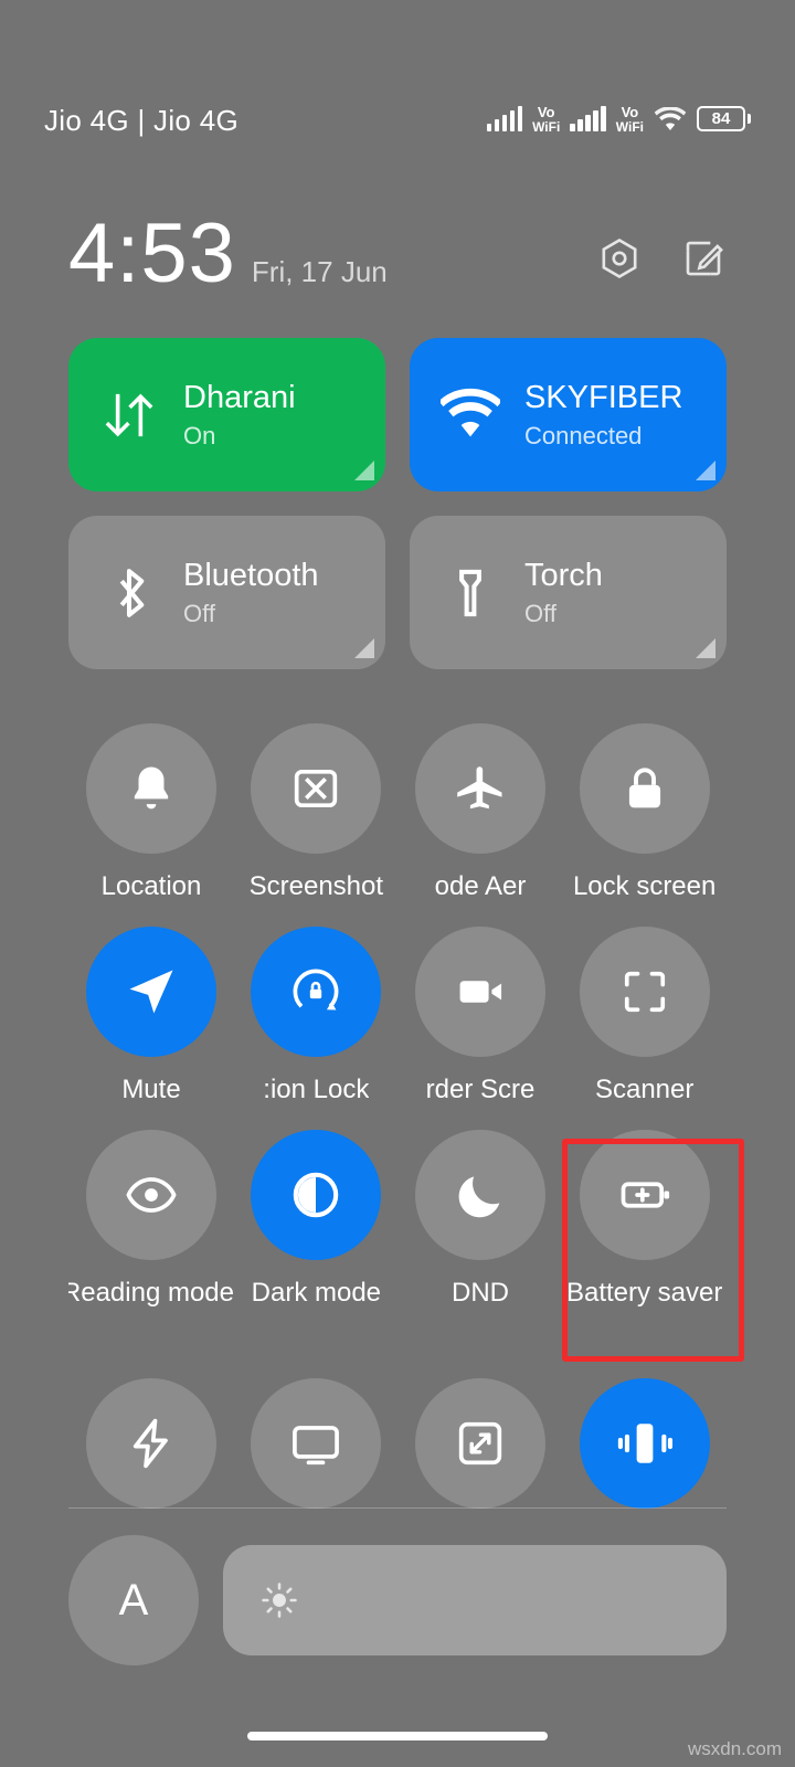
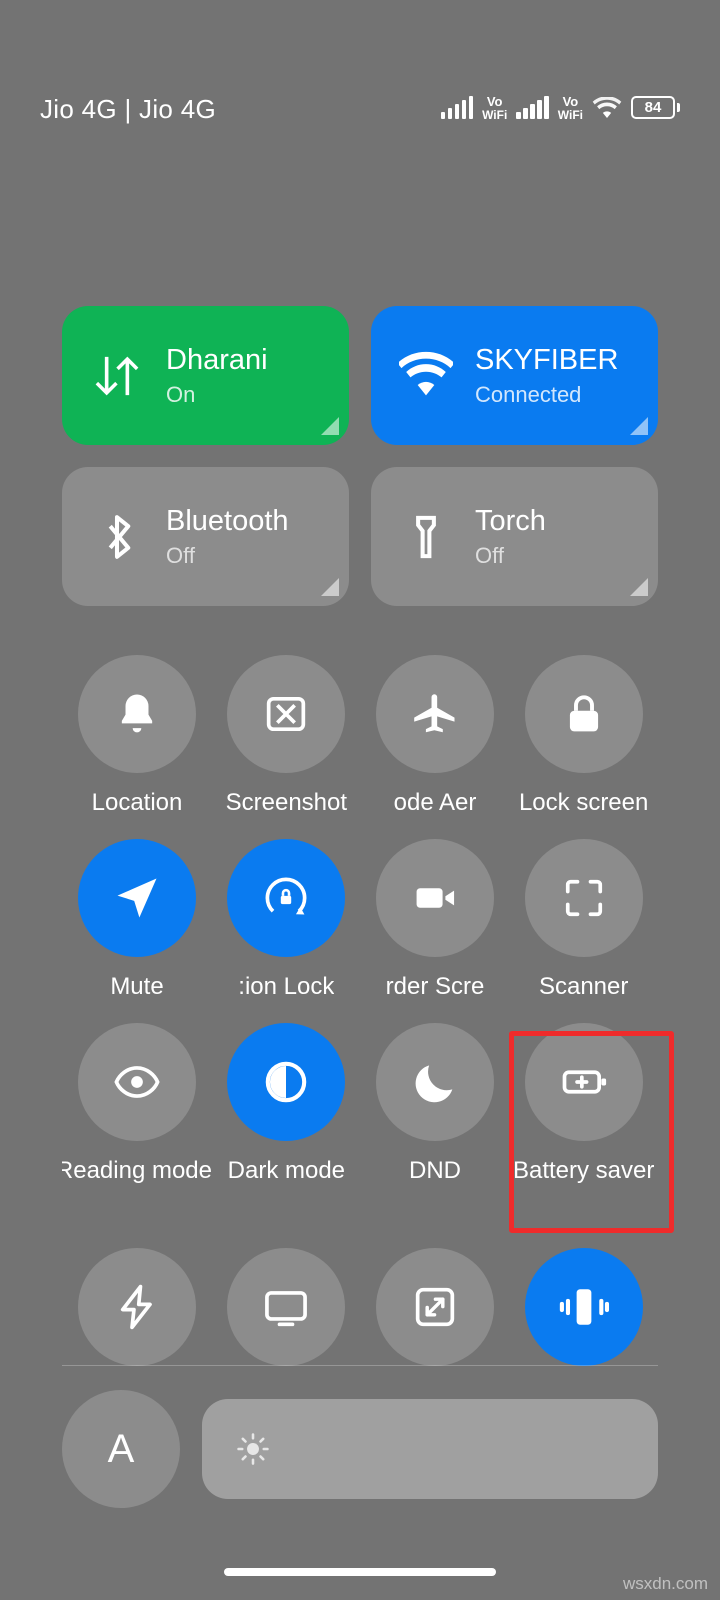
  Jio 4G | Jio 4G
  Vo
  WiFi
  Vo
  WiFi
  84
- 4:53
- Fri, 17 Jun
  Dharani
  On
  SKYFIBER
  Connected
  Bluetooth
  Off
  Torch
  Off
  Location
  Screenshot
  ode Aer
  Lock screen
  Mute
  :ion Lock
  rder Scre
  Scanner
  Reading mode
  Dark mode
  DND
  Battery saver
  A
  wsxdn.com
